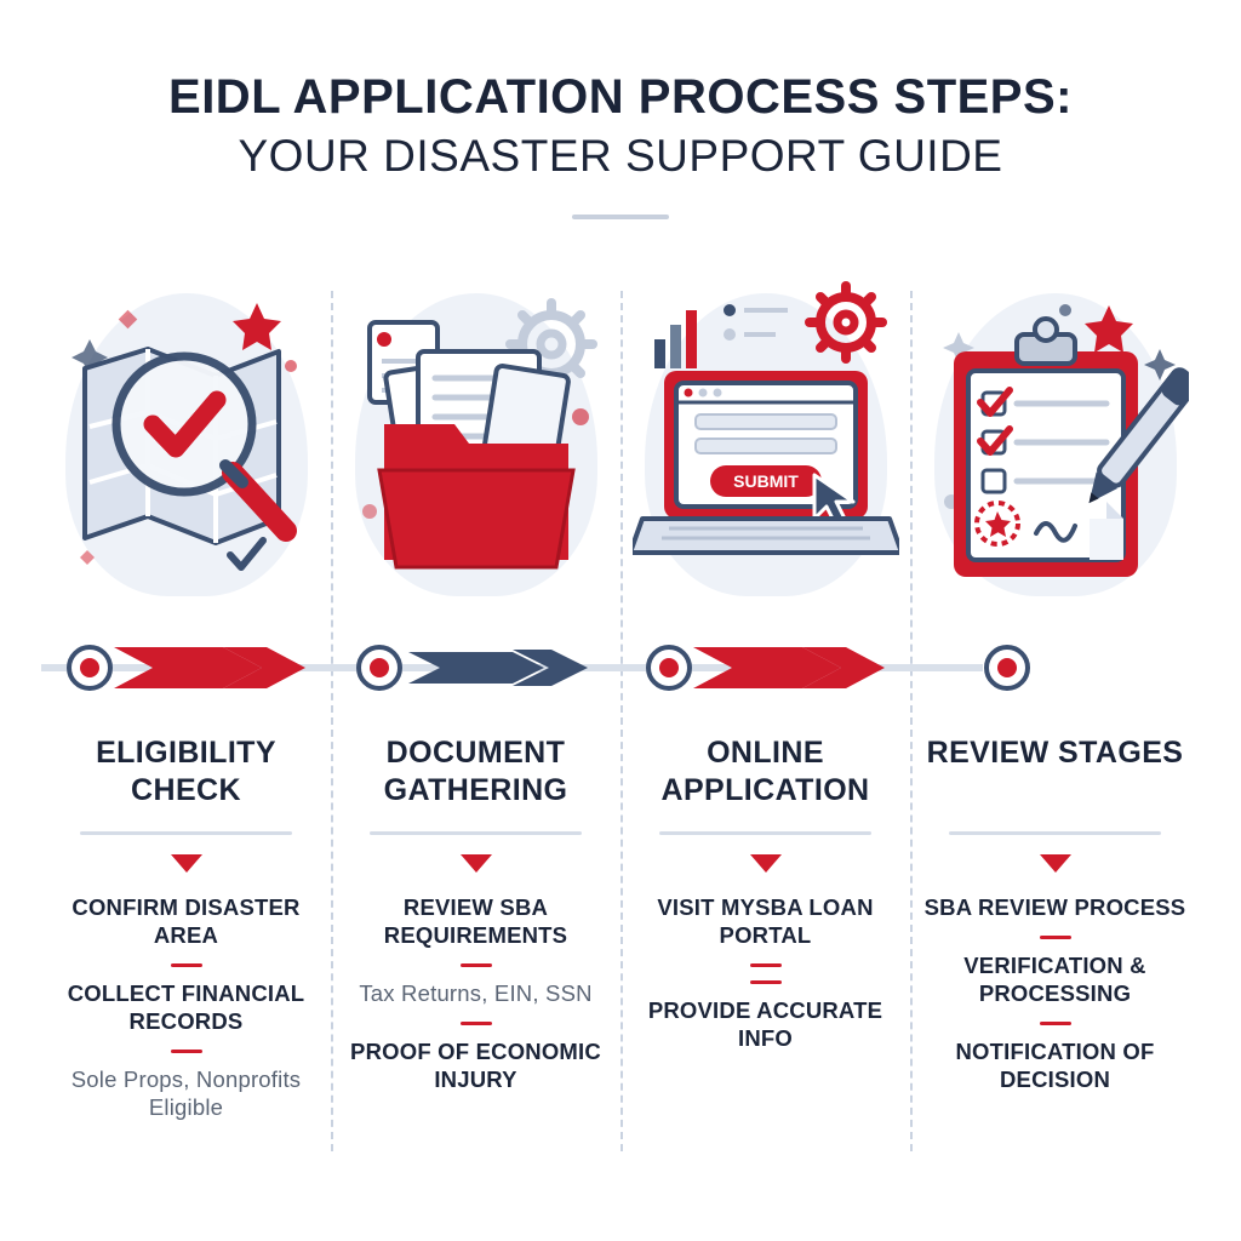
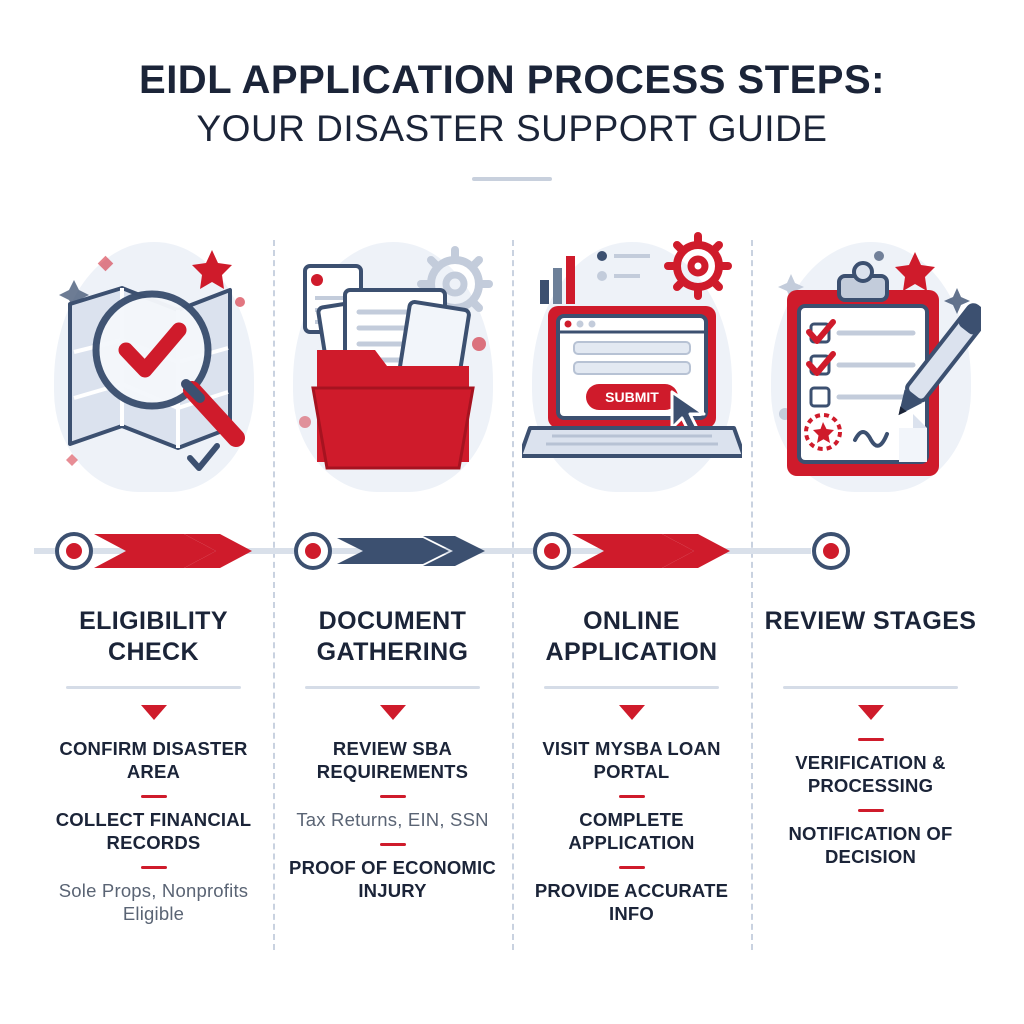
  EIDL APPLICATION PROCESS STEPS:
  YOUR DISASTER SUPPORT GUIDE
  ELIGIBILITY CHECK
  CONFIRM DISASTER AREA
  COLLECT FINANCIAL RECORDS
  Sole Props, Nonprofits Eligible
  DOCUMENT GATHERING
  REVIEW SBA REQUIREMENTS
  Tax Returns, EIN, SSN
  PROOF OF ECONOMIC INJURY
  SUBMIT
  ONLINE APPLICATION
  VISIT MYSBA LOAN PORTAL
+ COMPLETE APPLICATION
  PROVIDE ACCURATE INFO
  REVIEW STAGES
- SBA REVIEW PROCESS
  VERIFICATION & PROCESSING
  NOTIFICATION OF DECISION
